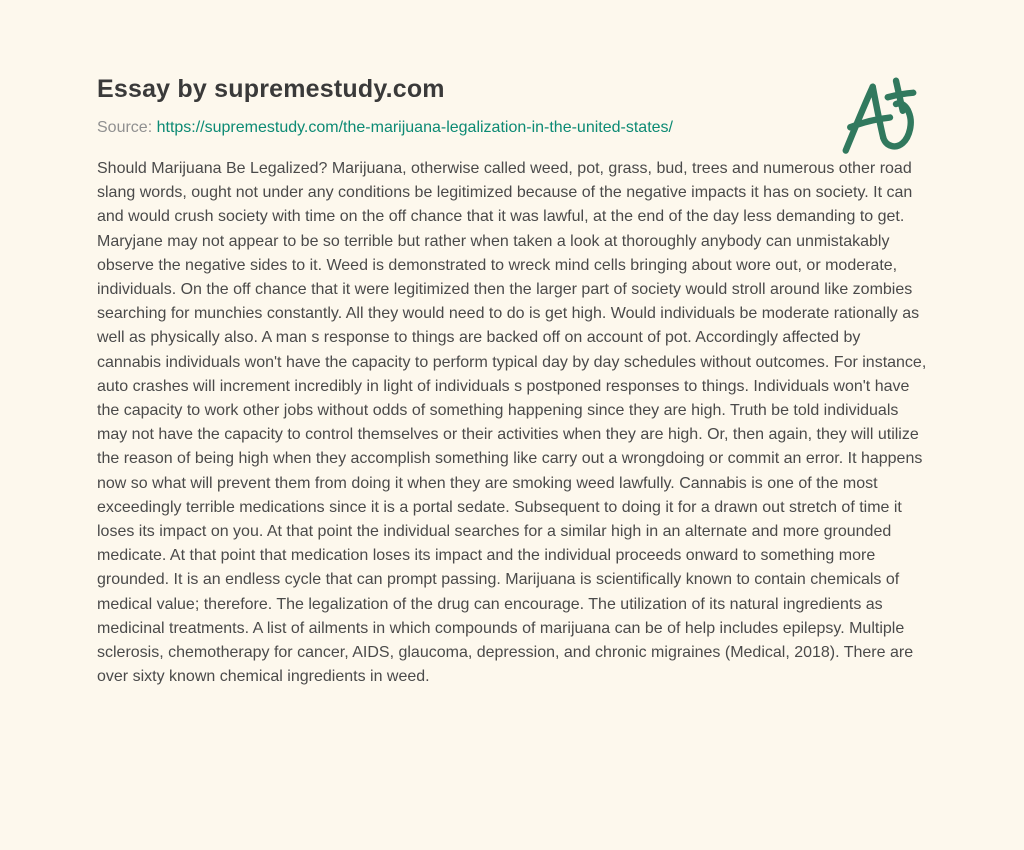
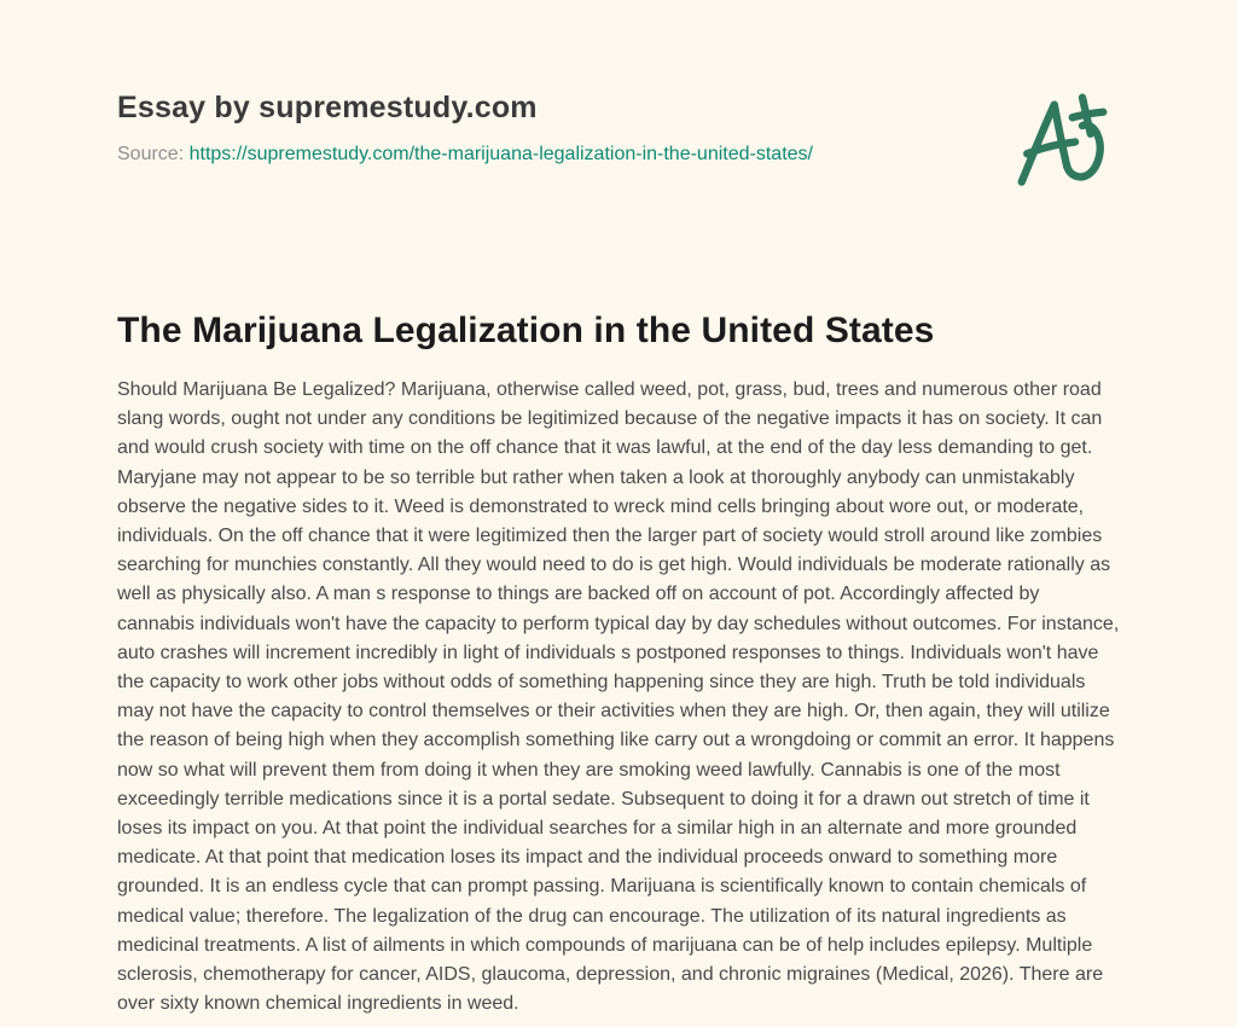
  Essay by supremestudy.com
  Source: https://supremestudy.com/the-marijuana-legalization-in-the-united-states/
+ The Marijuana Legalization in the United States
- Should Marijuana Be Legalized? Marijuana, otherwise called weed, pot, grass, bud, trees and numerous other road slang words, ought not under any conditions be legitimized because of the negative impacts it has on society. It can and would crush society with time on the off chance that it was lawful, at the end of the day less demanding to get. Maryjane may not appear to be so terrible but rather when taken a look at thoroughly anybody can unmistakably observe the negative sides to it. Weed is demonstrated to wreck mind cells bringing about wore out, or moderate, individuals. On the off chance that it were legitimized then the larger part of society would stroll around like zombies searching for munchies constantly. All they would need to do is get high. Would individuals be moderate rationally as well as physically also. A man s response to things are backed off on account of pot. Accordingly affected by cannabis individuals won't have the capacity to perform typical day by day schedules without outcomes. For instance, auto crashes will increment incredibly in light of individuals s postponed responses to things. Individuals won't have the capacity to work other jobs without odds of something happening since they are high. Truth be told individuals may not have the capacity to control themselves or their activities when they are high. Or, then again, they will utilize the reason of being high when they accomplish something like carry out a wrongdoing or commit an error. It happens now so what will prevent them from doing it when they are smoking weed lawfully. Cannabis is one of the most exceedingly terrible medications since it is a portal sedate. Subsequent to doing it for a drawn out stretch of time it loses its impact on you. At that point the individual searches for a similar high in an alternate and more grounded medicate. At that point that medication loses its impact and the individual proceeds onward to something more grounded. It is an endless cycle that can prompt passing. Marijuana is scientifically known to contain chemicals of medical value; therefore. The legalization of the drug can encourage. The utilization of its natural ingredients as medicinal treatments. A list of ailments in which compounds of marijuana can be of help includes epilepsy. Multiple sclerosis, chemotherapy for cancer, AIDS, glaucoma, depression, and chronic migraines (Medical, 2018). There are over sixty known chemical ingredients in weed.
+ Should Marijuana Be Legalized? Marijuana, otherwise called weed, pot, grass, bud, trees and numerous other road slang words, ought not under any conditions be legitimized because of the negative impacts it has on society. It can and would crush society with time on the off chance that it was lawful, at the end of the day less demanding to get. Maryjane may not appear to be so terrible but rather when taken a look at thoroughly anybody can unmistakably observe the negative sides to it. Weed is demonstrated to wreck mind cells bringing about wore out, or moderate, individuals. On the off chance that it were legitimized then the larger part of society would stroll around like zombies searching for munchies constantly. All they would need to do is get high. Would individuals be moderate rationally as well as physically also. A man s response to things are backed off on account of pot. Accordingly affected by cannabis individuals won't have the capacity to perform typical day by day schedules without outcomes. For instance, auto crashes will increment incredibly in light of individuals s postponed responses to things. Individuals won't have the capacity to work other jobs without odds of something happening since they are high. Truth be told individuals may not have the capacity to control themselves or their activities when they are high. Or, then again, they will utilize the reason of being high when they accomplish something like carry out a wrongdoing or commit an error. It happens now so what will prevent them from doing it when they are smoking weed lawfully. Cannabis is one of the most exceedingly terrible medications since it is a portal sedate. Subsequent to doing it for a drawn out stretch of time it loses its impact on you. At that point the individual searches for a similar high in an alternate and more grounded medicate. At that point that medication loses its impact and the individual proceeds onward to something more grounded. It is an endless cycle that can prompt passing. Marijuana is scientifically known to contain chemicals of medical value; therefore. The legalization of the drug can encourage. The utilization of its natural ingredients as medicinal treatments. A list of ailments in which compounds of marijuana can be of help includes epilepsy. Multiple sclerosis, chemotherapy for cancer, AIDS, glaucoma, depression, and chronic migraines (Medical, 2026). There are over sixty known chemical ingredients in weed.
